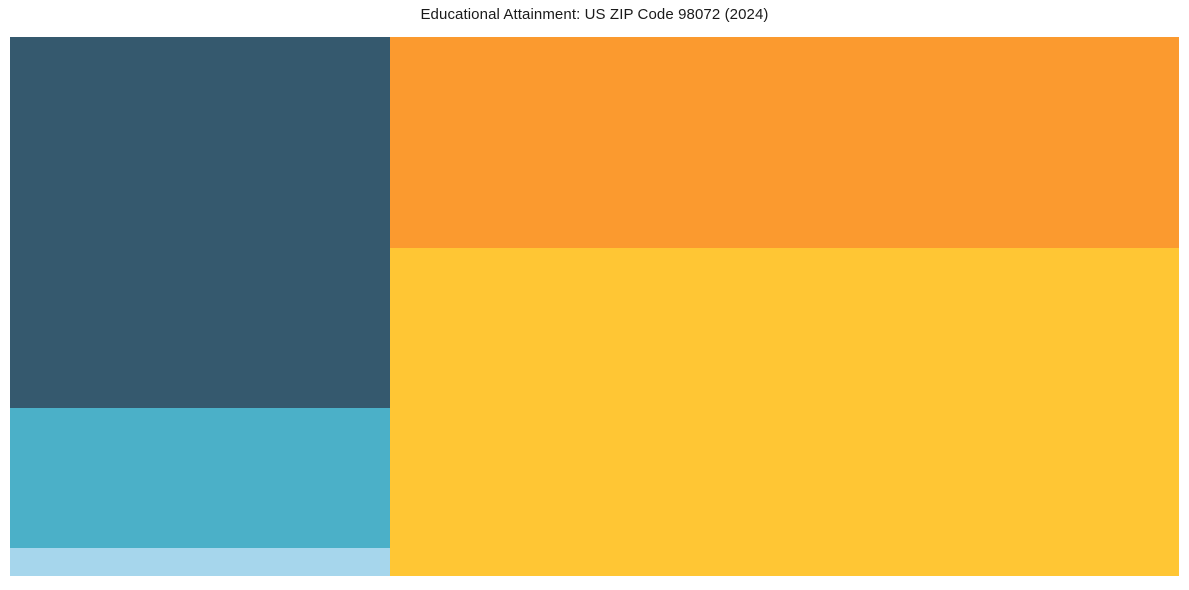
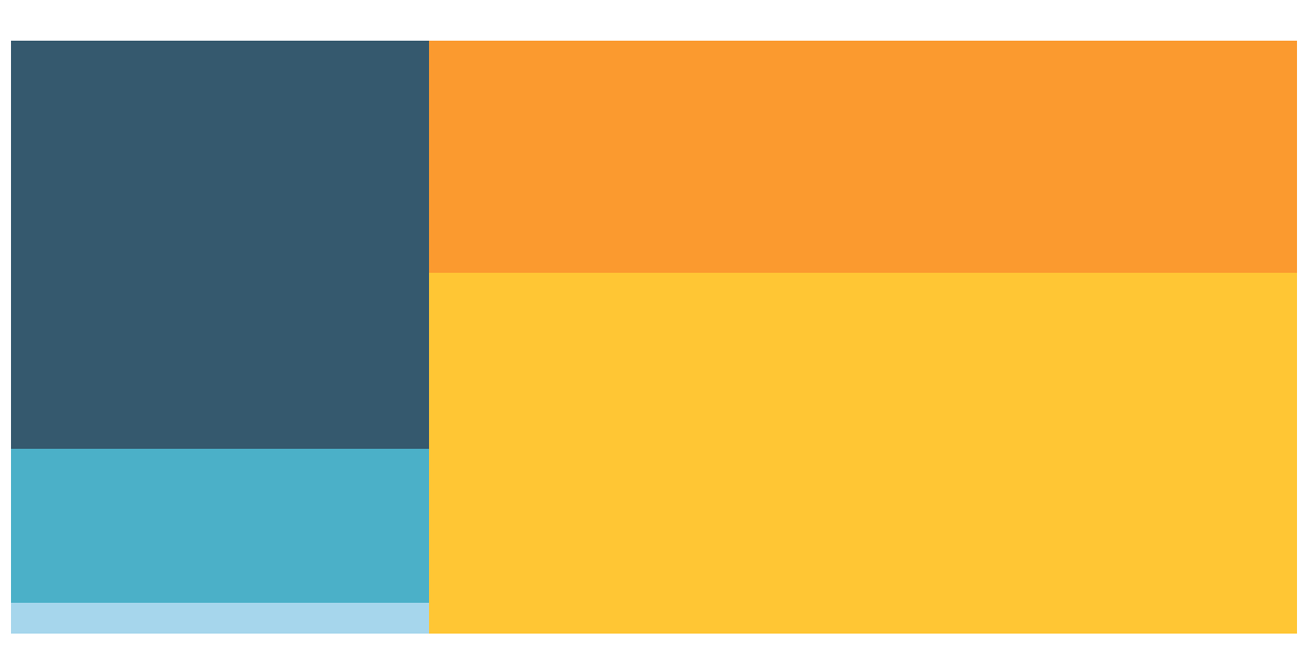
- Educational Attainment: US ZIP Code 98072 (2024)
